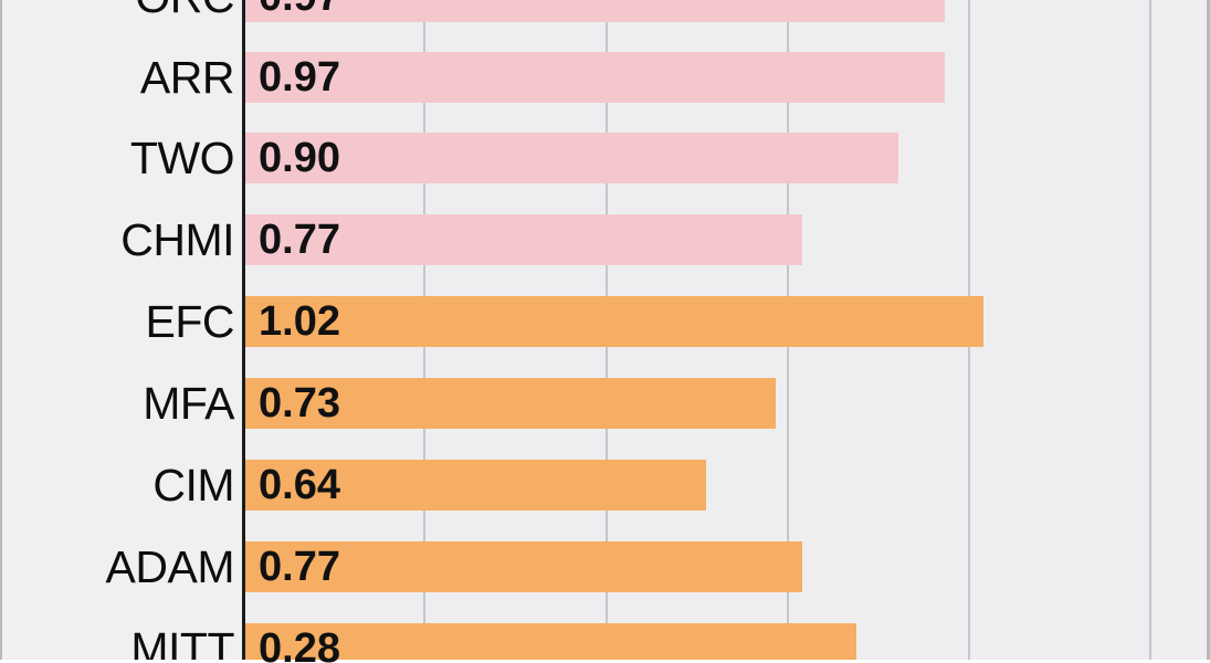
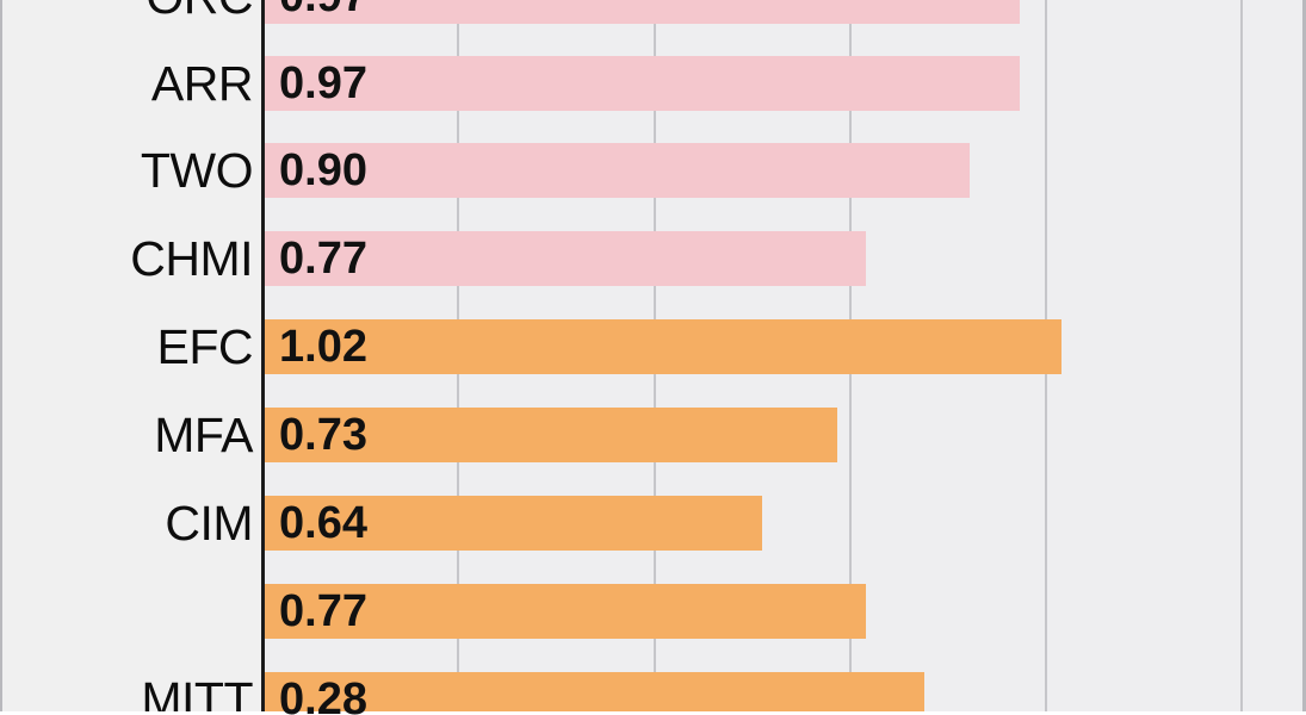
  ARR
  0.97
  TWO
  0.90
  CHMI
  0.77
  EFC
  1.02
  MFA
  0.73
  CIM
  0.64
- ADAM
  0.77
  MITT
  0.28
